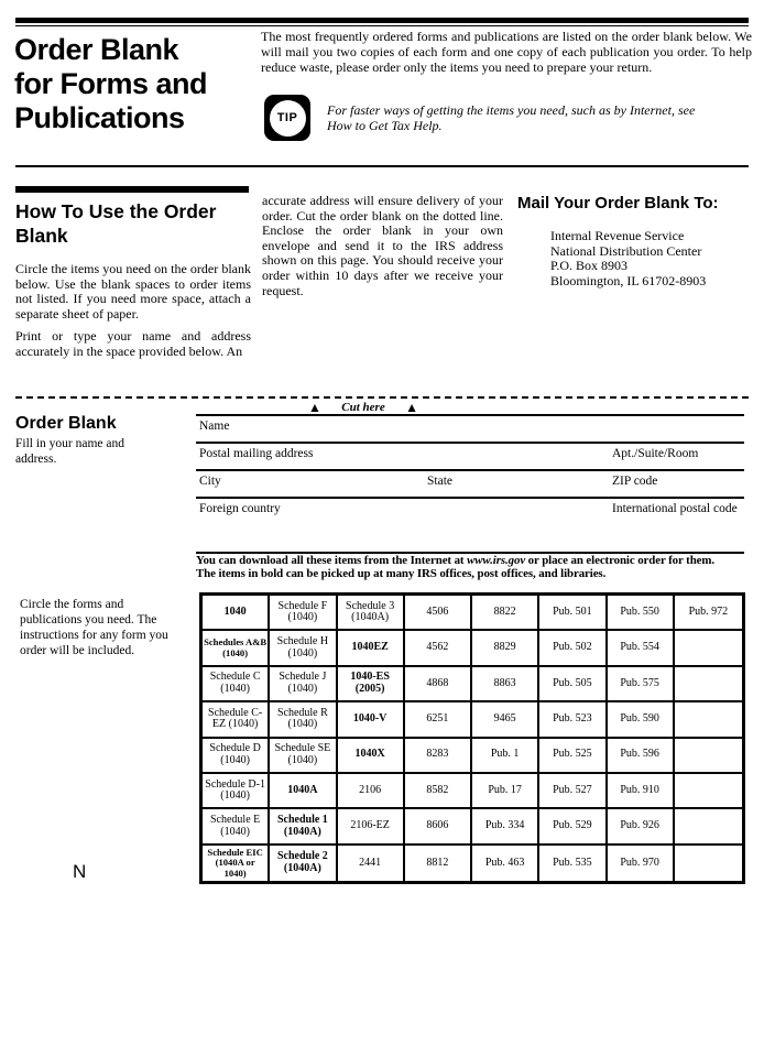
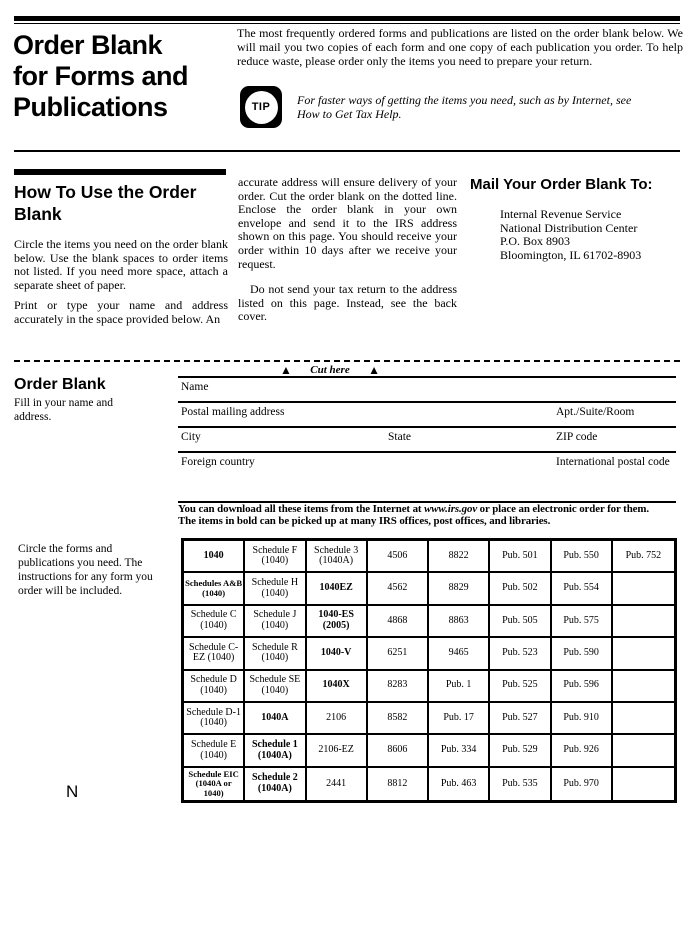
  Order Blank
  for Forms and
  Publications
  The most frequently ordered forms and publications are listed on the order blank below. We will mail you two copies of each form and one copy of each publication you order. To help reduce waste, please order only the items you need to prepare your return.
  TIP
  For faster ways of getting the items you need, such as by Internet, see How to Get Tax Help.
  How To Use the Order Blank
  Circle the items you need on the order blank below. Use the blank spaces to order items not listed. If you need more space, attach a separate sheet of paper.
  Print or type your name and address accurately in the space provided below. An
  accurate address will ensure delivery of your order. Cut the order blank on the dotted line. Enclose the order blank in your own envelope and send it to the IRS address shown on this page. You should receive your order within 10 days after we receive your request.
+ Do not send your tax return to the address listed on this page. Instead, see the back cover.
  Mail Your Order Blank To:
  Internal Revenue Service
  National Distribution Center
  P.O. Box 8903
  Bloomington, IL 61702-8903
  ▲
  Cut here
  ▲
  Order Blank
  Fill in your name and address.
  Name
  Postal mailing address
  Apt./Suite/Room
  City
  State
  ZIP code
  Foreign country
  International postal code
  You can download all these items from the Internet at www.irs.gov or place an electronic order for them.
  The items in bold can be picked up at many IRS offices, post offices, and libraries.
  Circle the forms and publications you need. The instructions for any form you order will be included.
  1040
  Schedule F (1040)
  Schedule 3 (1040A)
  4506
  8822
  Pub. 501
  Pub. 550
- Pub. 972
+ Pub. 752
  Schedules A&B (1040)
  Schedule H (1040)
  1040EZ
  4562
  8829
  Pub. 502
  Pub. 554
  Schedule C (1040)
  Schedule J (1040)
  1040-ES (2005)
  4868
  8863
  Pub. 505
  Pub. 575
  Schedule C-EZ (1040)
  Schedule R (1040)
  1040-V
  6251
  9465
  Pub. 523
  Pub. 590
  Schedule D (1040)
  Schedule SE (1040)
  1040X
  8283
  Pub. 1
  Pub. 525
  Pub. 596
  Schedule D-1 (1040)
  1040A
  2106
  8582
  Pub. 17
  Pub. 527
  Pub. 910
  Schedule E (1040)
  Schedule 1 (1040A)
  2106-EZ
  8606
  Pub. 334
  Pub. 529
  Pub. 926
  Schedule EIC (1040A or 1040)
  Schedule 2 (1040A)
  2441
  8812
  Pub. 463
  Pub. 535
  Pub. 970
  N
